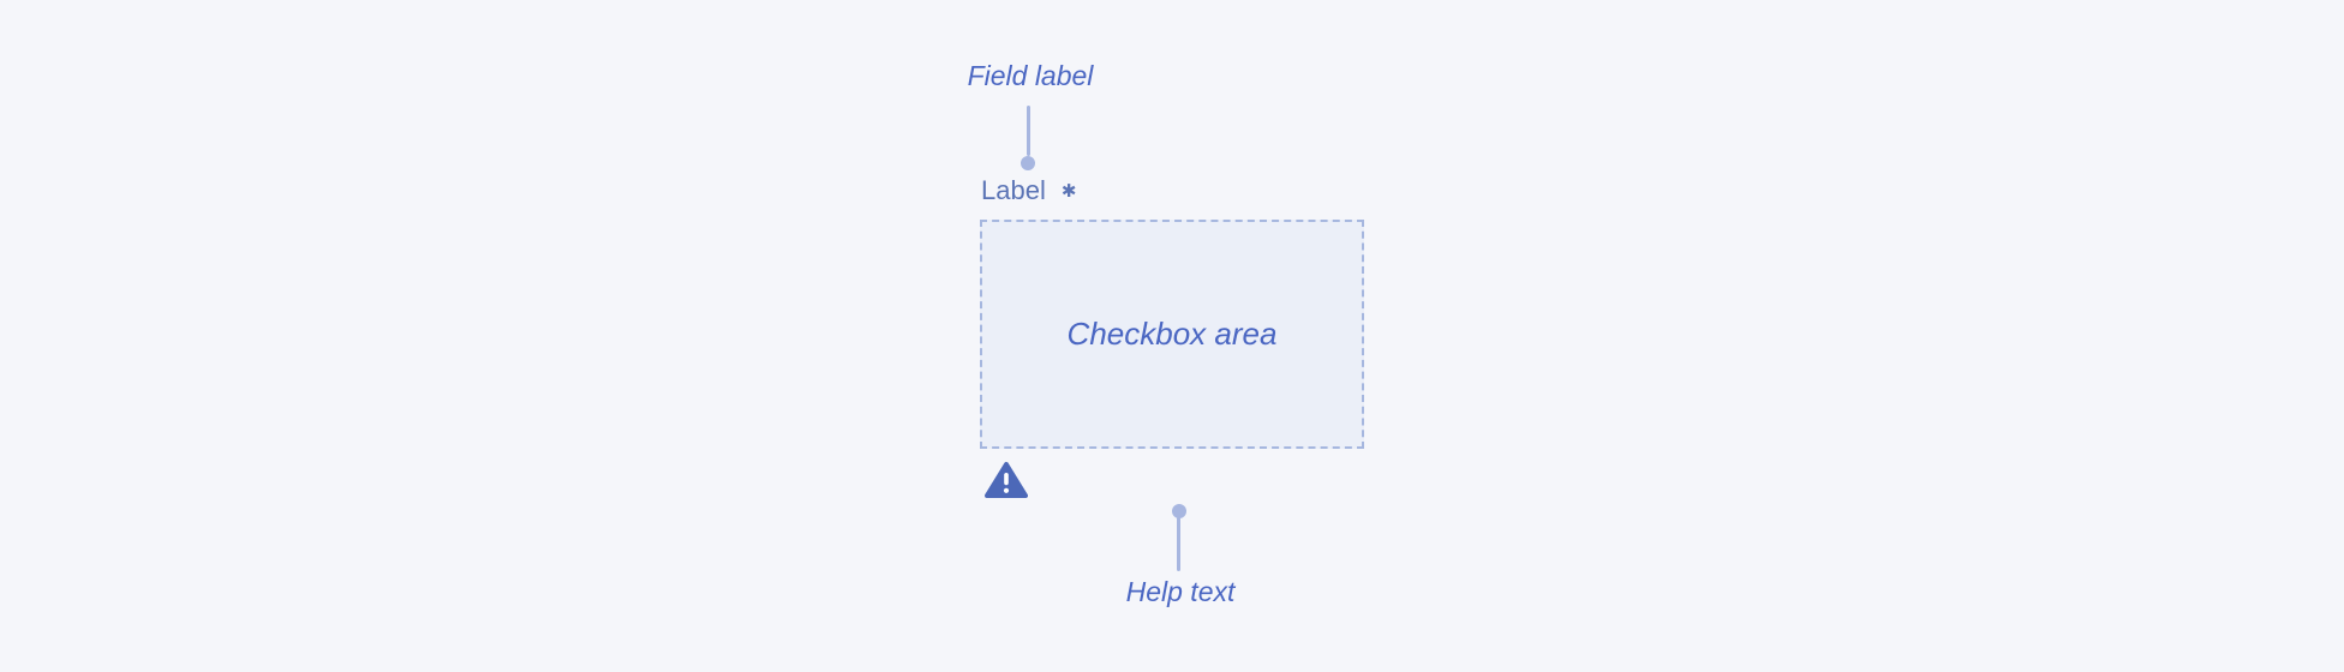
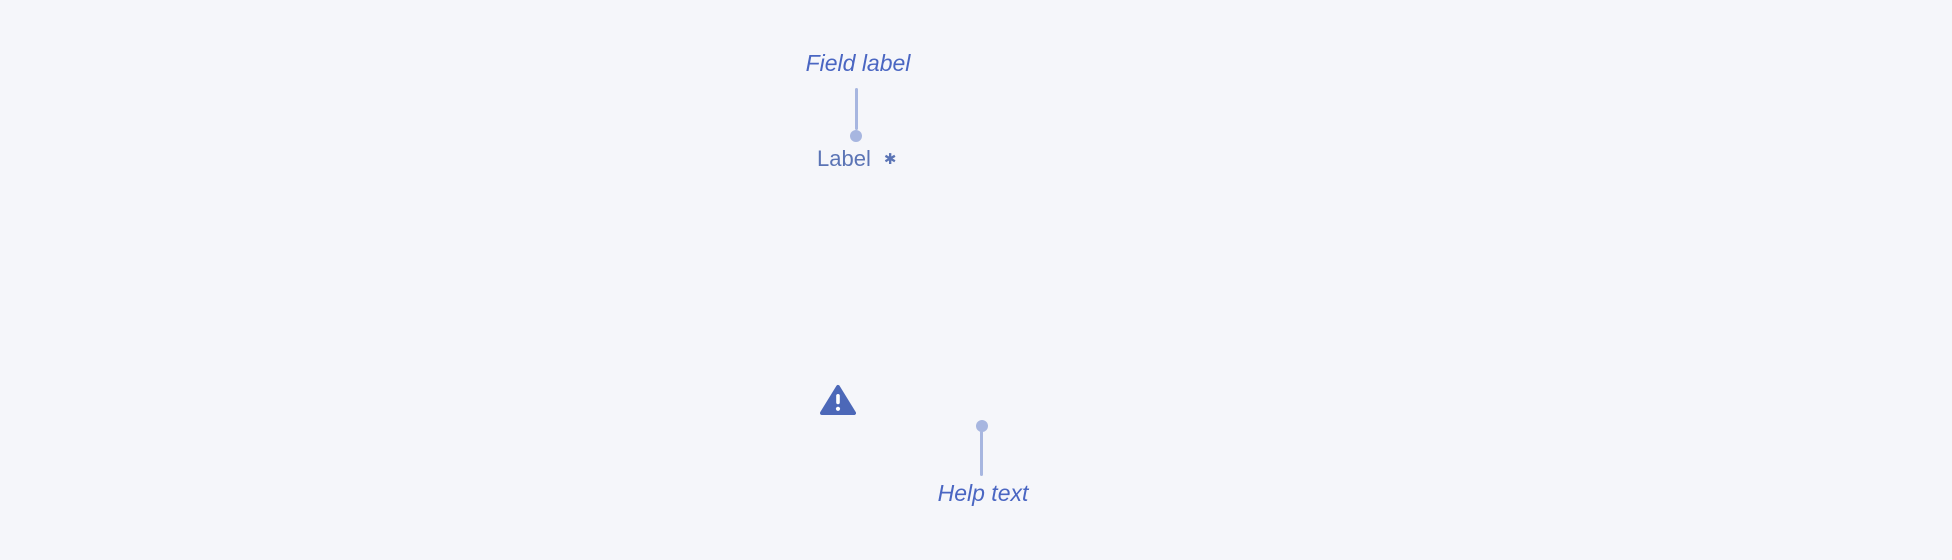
  Field label
  Label
  ✱
- Checkbox area
  Help text
